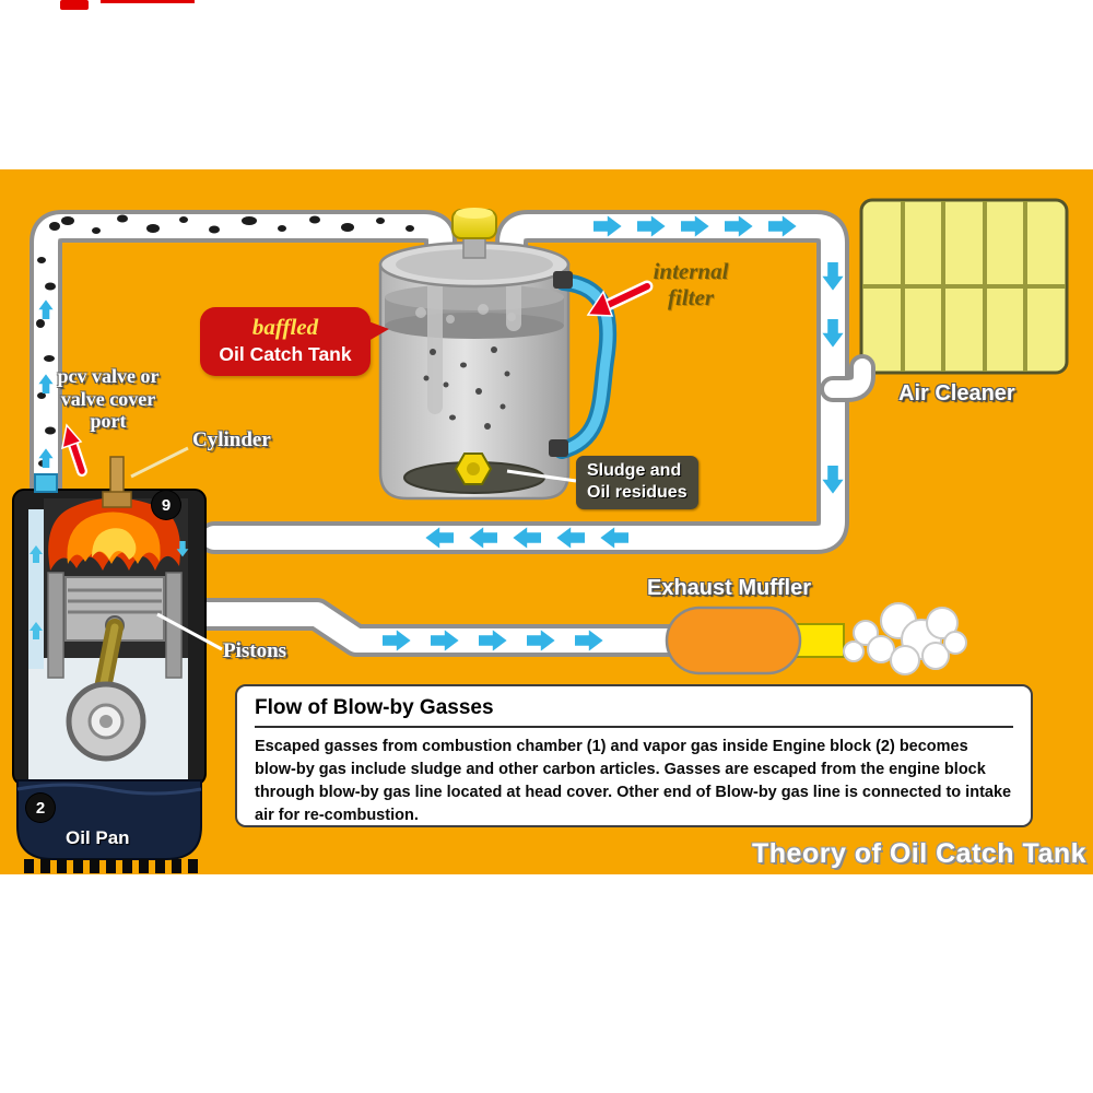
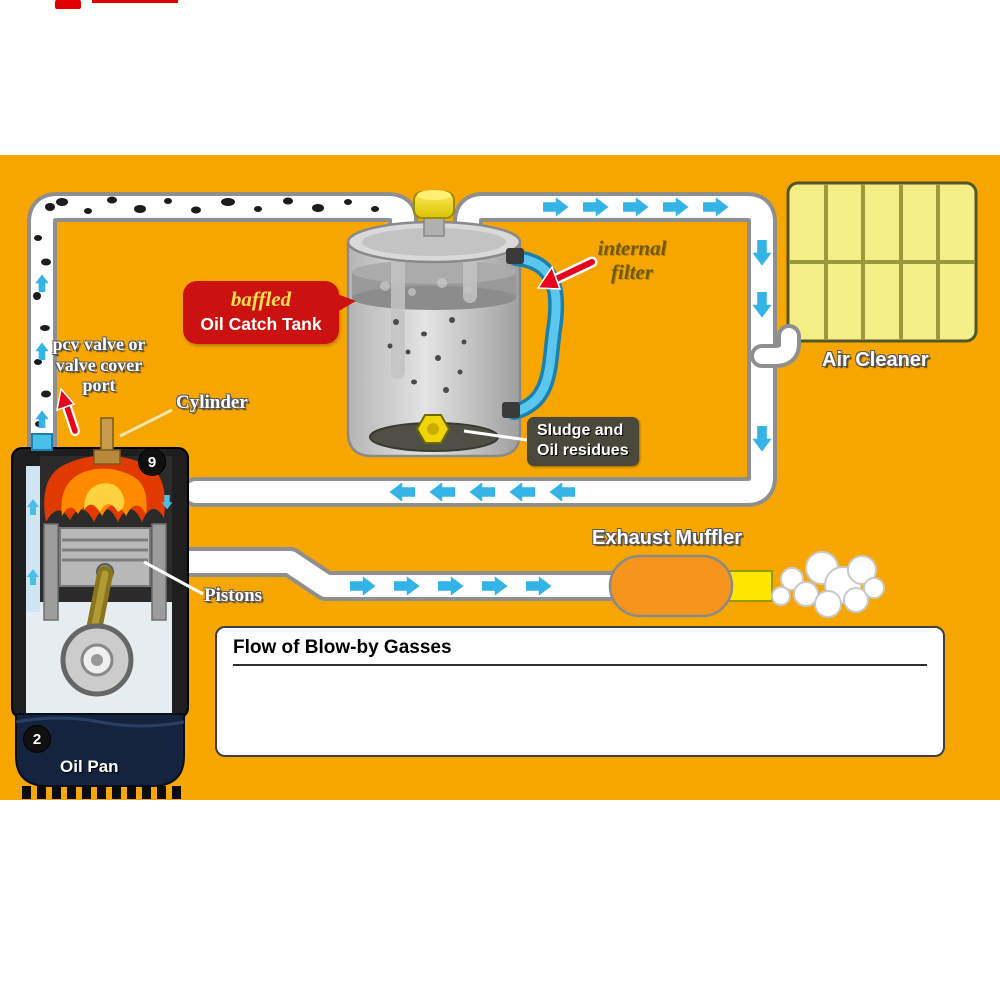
  pcv valve or
  valve cover
  port
  Cylinder
  Pistons
  Oil Pan
  9
  2
  baffled
  Oil Catch Tank
  internal
  filter
  Sludge and
  Oil residues
  Air Cleaner
  Exhaust Muffler
  Flow of Blow-by Gasses
- Escaped gasses from combustion chamber (1) and vapor gas inside Engine block (2) becomes blow-by gas include sludge and other carbon articles. Gasses are escaped from the engine block through blow-by gas line located at head cover. Other end of Blow-by gas line is connected to intake air for re-combustion.
- Theory of Oil Catch Tank
